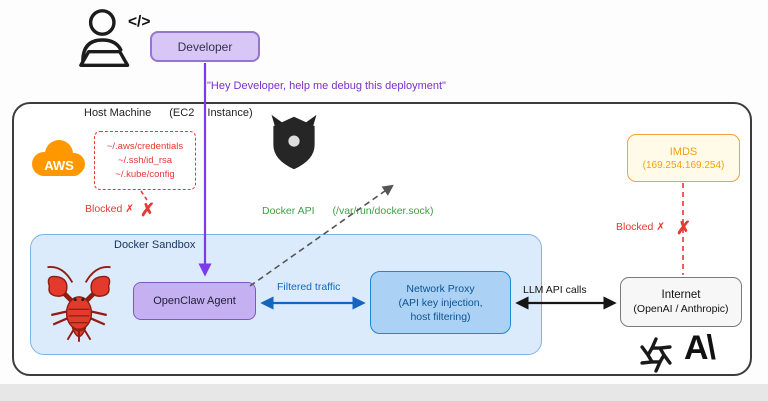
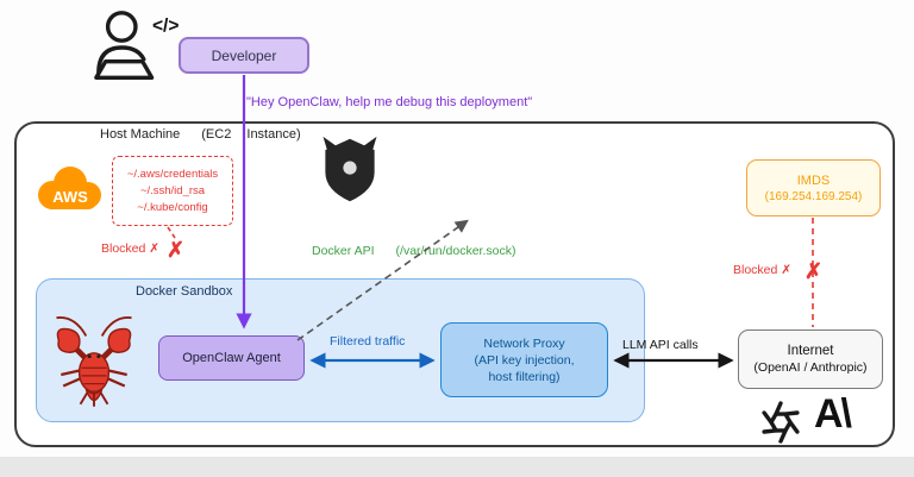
  Host Machine
  (EC2 Instance)
  </>
  Developer
- "Hey Developer, help me debug this deployment"
+ "Hey OpenClaw, help me debug this deployment"
  AWS
  ~/.aws/credentials
  ~/.ssh/id_rsa
  ~/.kube/config
  Blocked ✗
  ✗
  Docker API
  (/var/run/docker.sock)
  Docker Sandbox
  OpenClaw Agent
  Filtered traffic
  Network Proxy
  (API key injection,
  host filtering)
  LLM API calls
  Internet
  (OpenAI / Anthropic)
  A\
  IMDS
  (169.254.169.254)
  Blocked ✗
  ✗
